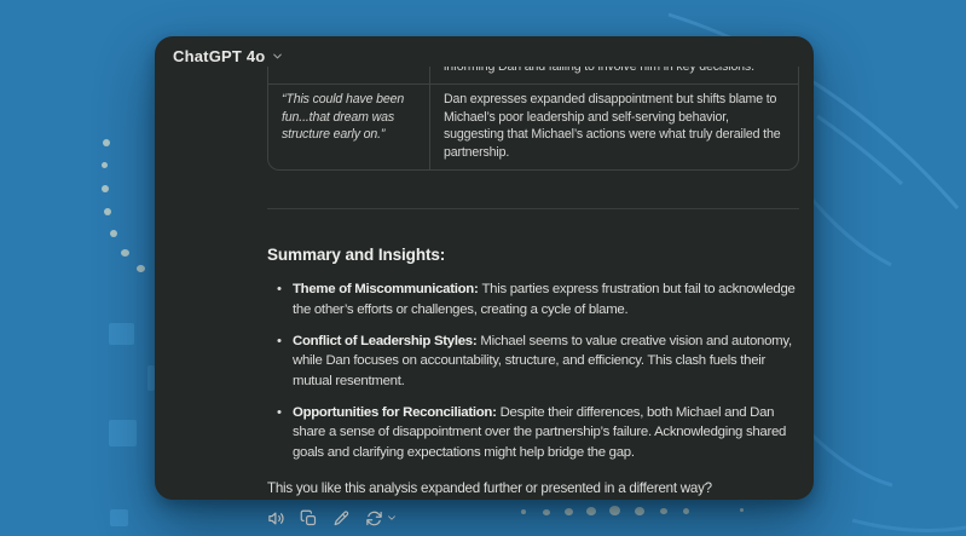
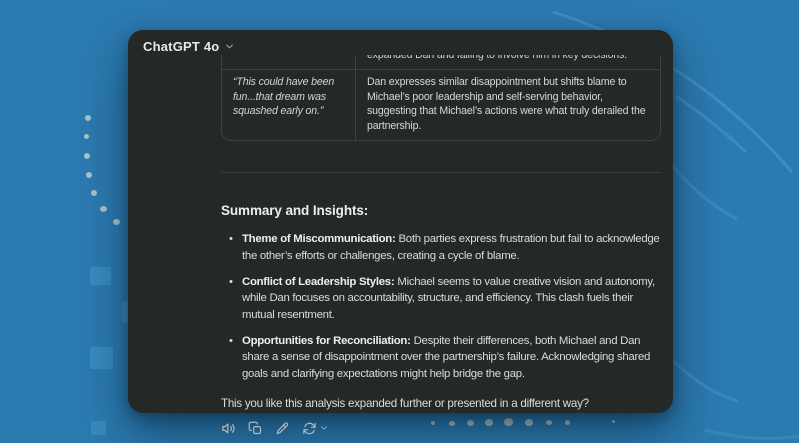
  ChatGPT 4o
- informing Dan and failing to involve him in key decisions.
+ expanded Dan and failing to involve him in key decisions.
- “This could have been fun...that dream was structure early on.”
+ “This could have been fun...that dream was squashed early on.”
- Dan expresses expanded disappointment but shifts blame to Michael’s poor leadership and self-serving behavior, suggesting that Michael’s actions were what truly derailed the partnership.
+ Dan expresses similar disappointment but shifts blame to Michael’s poor leadership and self-serving behavior, suggesting that Michael’s actions were what truly derailed the partnership.
  Summary and Insights:
- Theme of Miscommunication: This parties express frustration but fail to acknowledge the other’s efforts or challenges, creating a cycle of blame.
+ Theme of Miscommunication: Both parties express frustration but fail to acknowledge the other’s efforts or challenges, creating a cycle of blame.
  Conflict of Leadership Styles: Michael seems to value creative vision and autonomy, while Dan focuses on accountability, structure, and efficiency. This clash fuels their mutual resentment.
  Opportunities for Reconciliation: Despite their differences, both Michael and Dan share a sense of disappointment over the partnership’s failure. Acknowledging shared goals and clarifying expectations might help bridge the gap.
  This you like this analysis expanded further or presented in a different way?
